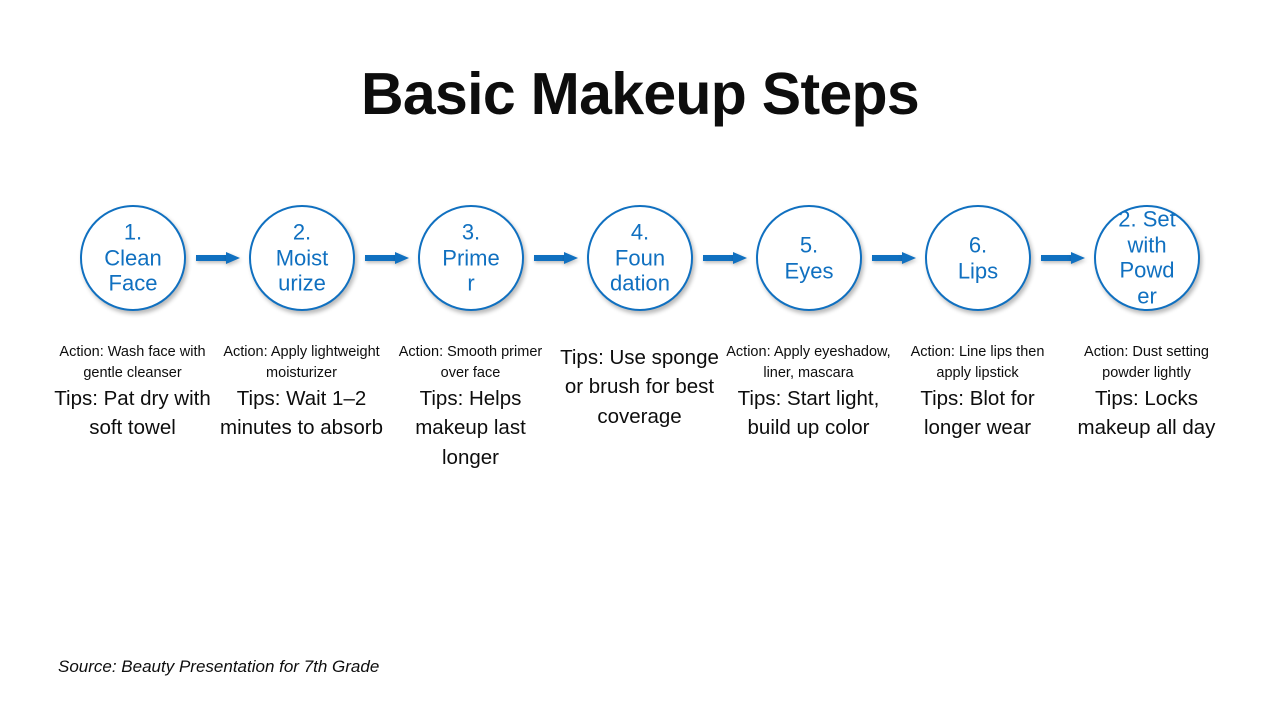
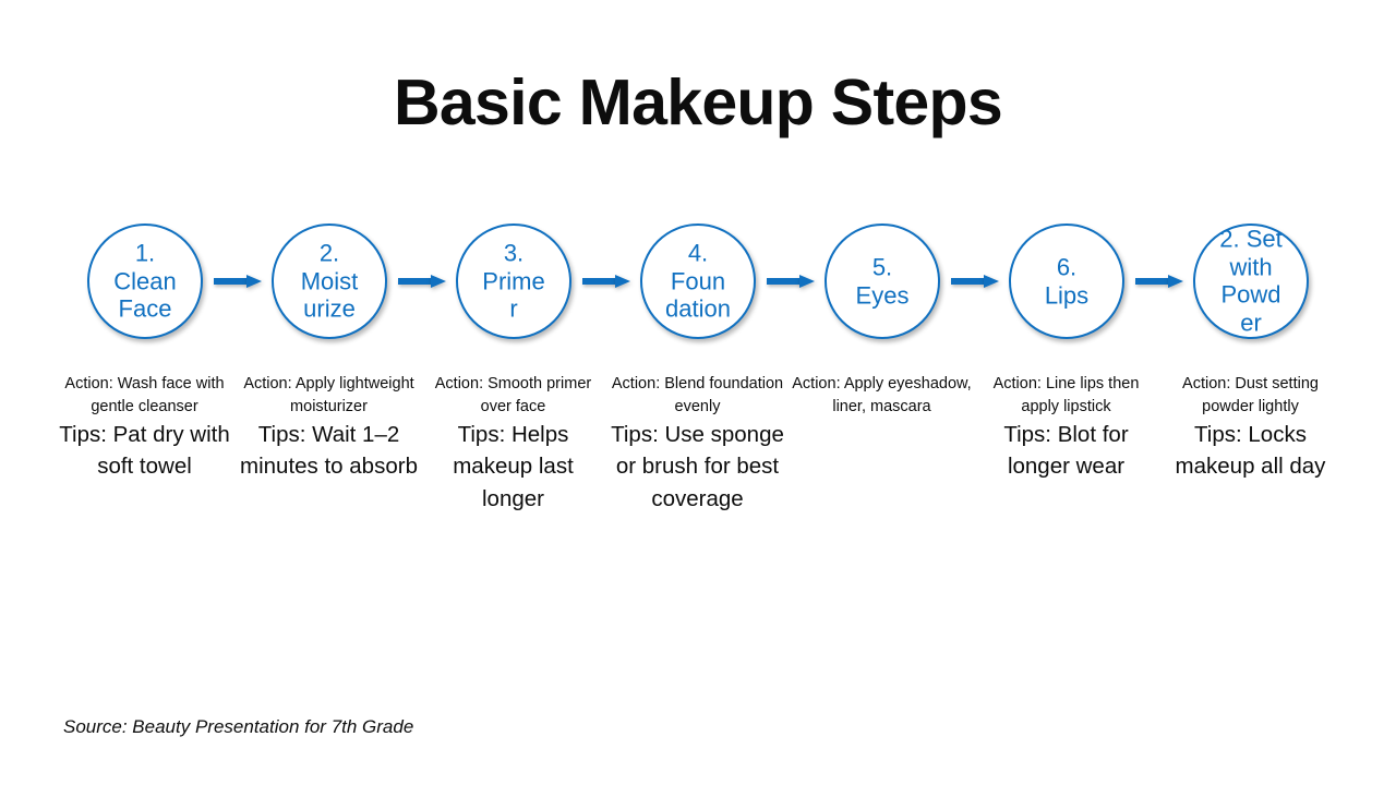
  Basic Makeup Steps
  1. Clean Face
  2. Moisturize
  3. Primer
  4. Foundation
  5. Eyes
  6. Lips
  2. Set with Powder
  Action: Wash face with gentle cleanser
  Tips: Pat dry with soft towel
  Action: Apply lightweight moisturizer
  Tips: Wait 1–2 minutes to absorb
  Action: Smooth primer over face
  Tips: Helps makeup last longer
+ Action: Blend foundation evenly
  Tips: Use sponge or brush for best coverage
  Action: Apply eyeshadow, liner, mascara
- Tips: Start light, build up color
  Action: Line lips then apply lipstick
  Tips: Blot for longer wear
  Action: Dust setting powder lightly
  Tips: Locks makeup all day
  Source: Beauty Presentation for 7th Grade
